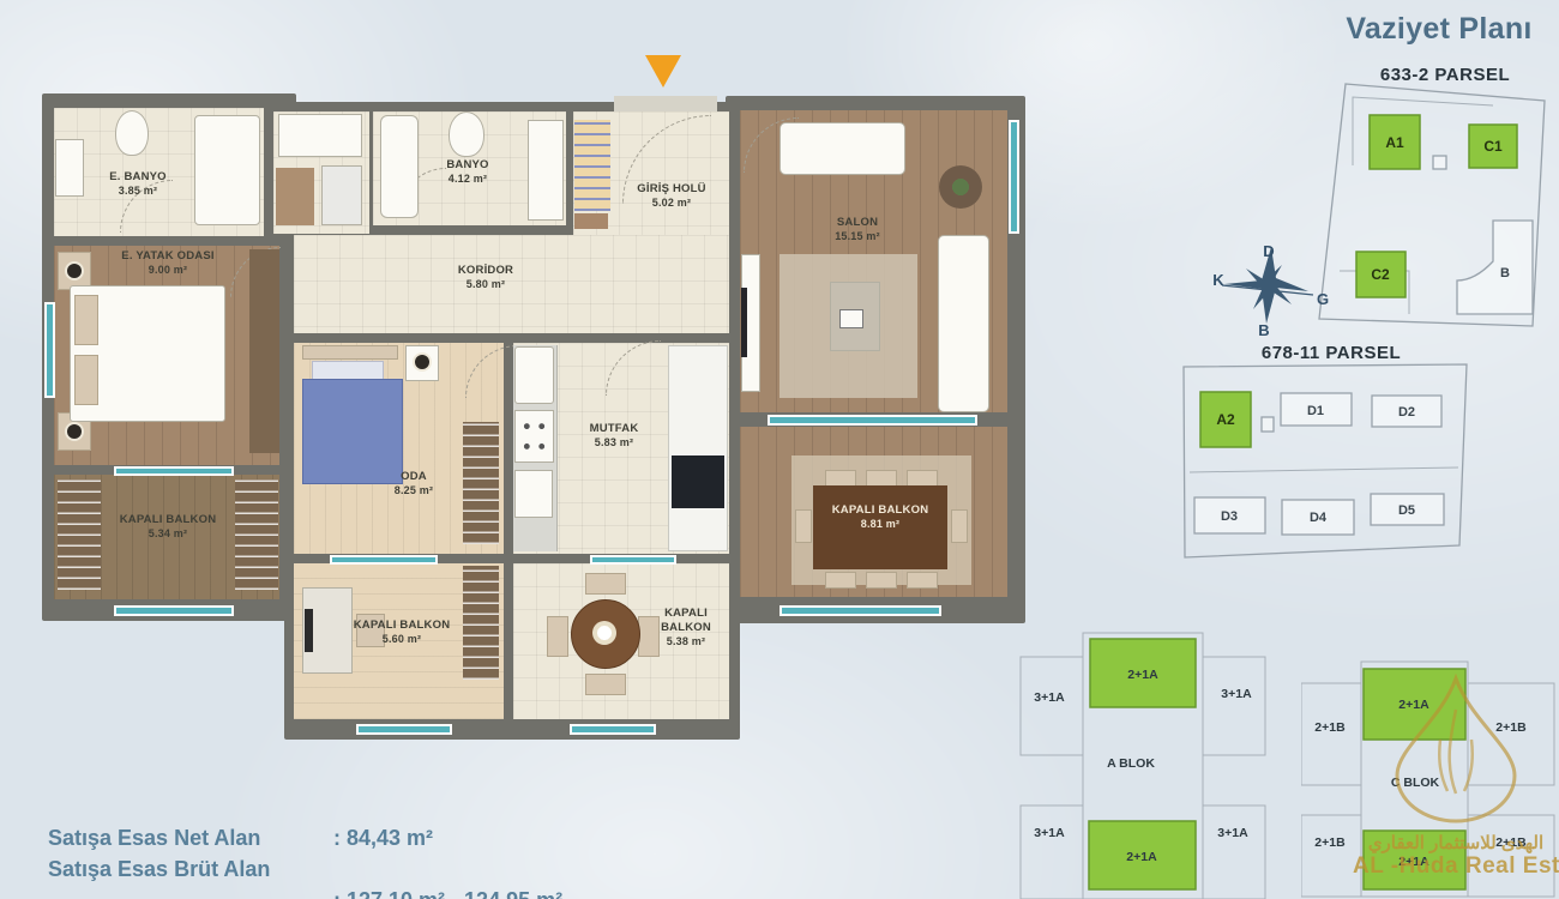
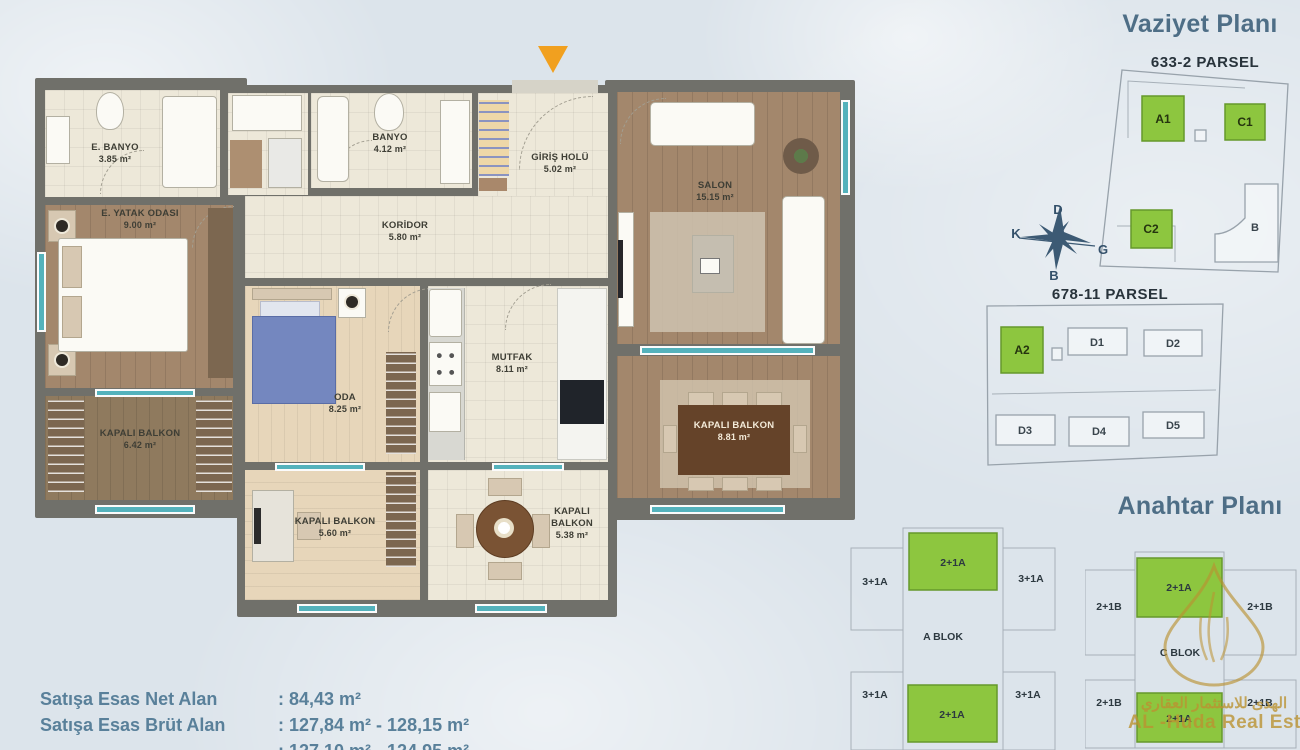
  E. BANYO
  3.85 m²
  E. YATAK ODASI
  9.00 m²
  KAPALI BALKON
- 5.34 m²
+ 6.42 m²
  BANYO
  4.12 m²
  GİRİŞ HOLÜ
  5.02 m²
  KORİDOR
  5.80 m²
  SALON
  15.15 m²
  ODA
  8.25 m²
  MUTFAK
- 5.83 m²
+ 8.11 m²
  KAPALI BALKON
  5.60 m²
  KAPALI BALKON
  5.38 m²
  KAPALI BALKON
  8.81 m²
  Vaziyet Planı
  633-2 PARSEL
  A1
  C1
  C2
  B
  D
  K
  G
  B
  678-11 PARSEL
  A2
  D1
  D2
  D3
  D4
  D5
+ Anahtar Planı
  2+1A
  2+1A
  3+1A
  3+1A
  3+1A
  3+1A
  A BLOK
  2+1A
  2+1A
  2+1B
  2+1B
  2+1B
  2+1B
  C BLOK
  الهدى للاستثمار العقاري
  AL -Huda Real Est
  Satışa Esas Net Alan
  : 84,43 m²
  Satışa Esas Brüt Alan
+ : 127,84 m² - 128,15 m²
